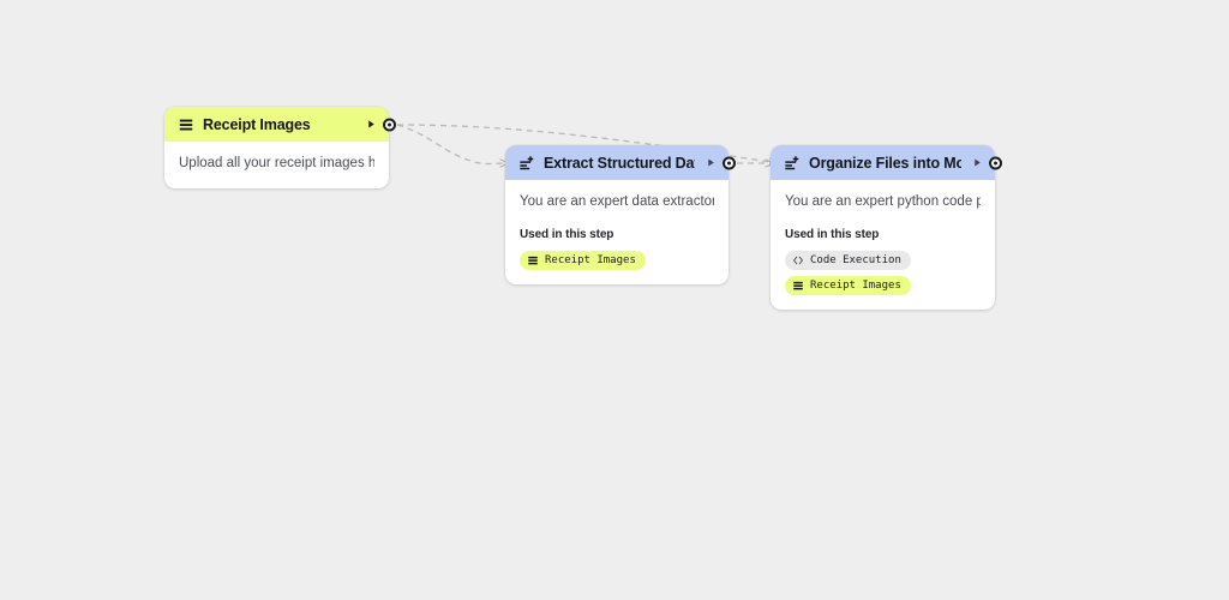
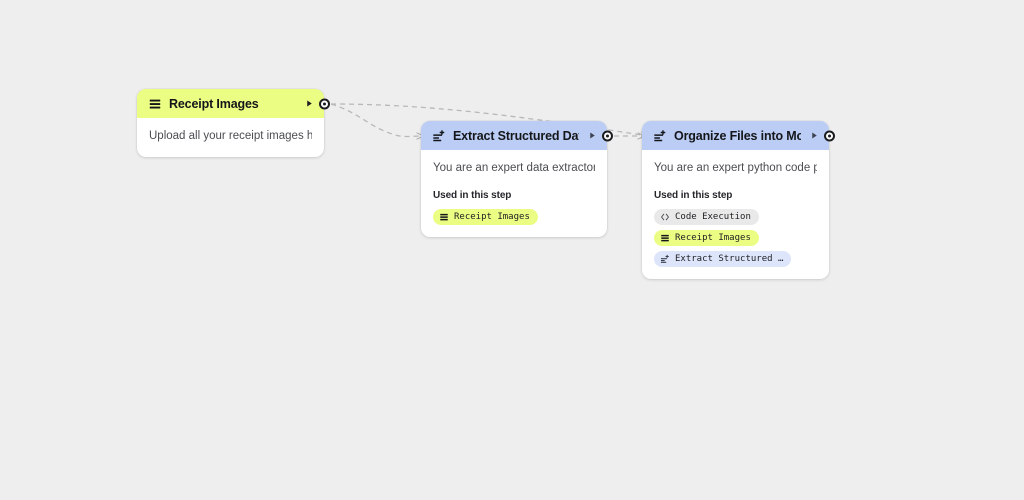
  Receipt Images
  Upload all your receipt images h
  Extract Structured Da
  You are an expert data extractor
  Used in this step
  Receipt Images
  Organize Files into Mo
  You are an expert python code p
  Used in this step
  Code Execution
  Receipt Images
+ Extract Structured …
